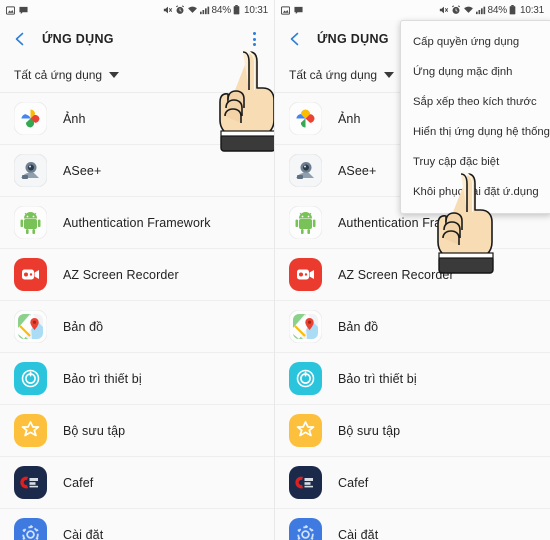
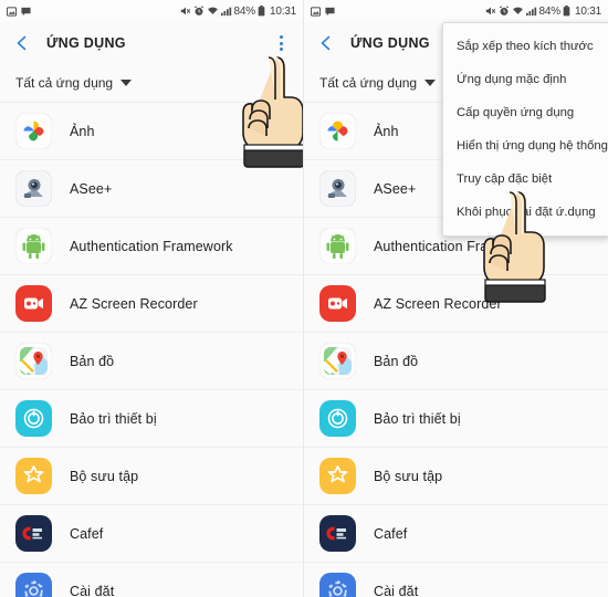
  84%
  10:31
  ỨNG DỤNG
  Tất cả ứng dụng
  Ảnh
  ASee+
  Authentication Framework
  AZ Screen Recorder
  Bản đồ
  Bảo trì thiết bị
  Bộ sưu tập
  Cafef
  Cài đặt
  84%
  10:31
  ỨNG DỤNG
  Tất cả ứng dụng
  Ảnh
  ASee+
  AZ Screen Recorder
  Bản đồ
  Bảo trì thiết bị
  Bộ sưu tập
  Cafef
  Cài đặt
- Cấp quyền ứng dụng
+ Sắp xếp theo kích thước
  Ứng dụng mặc định
- Sắp xếp theo kích thước
+ Cấp quyền ứng dụng
  Hiển thị ứng dụng hệ thống
  Truy cập đặc biệt
  Khôi phụci đặt ứ.dụng
